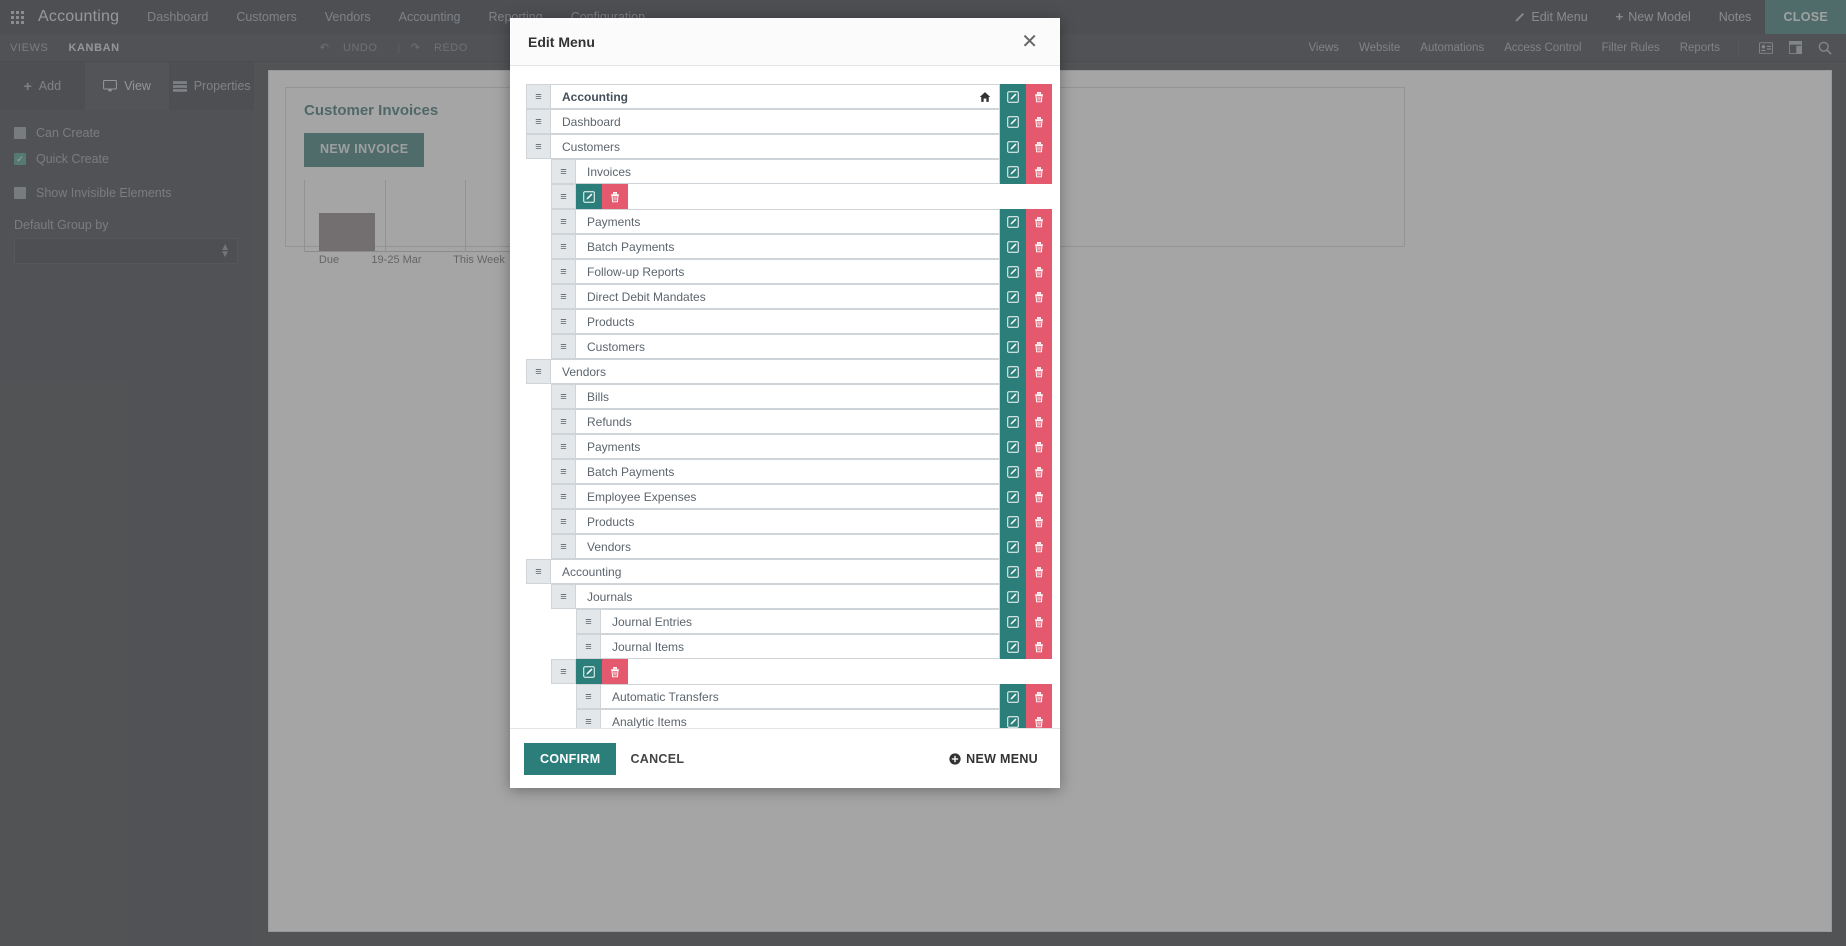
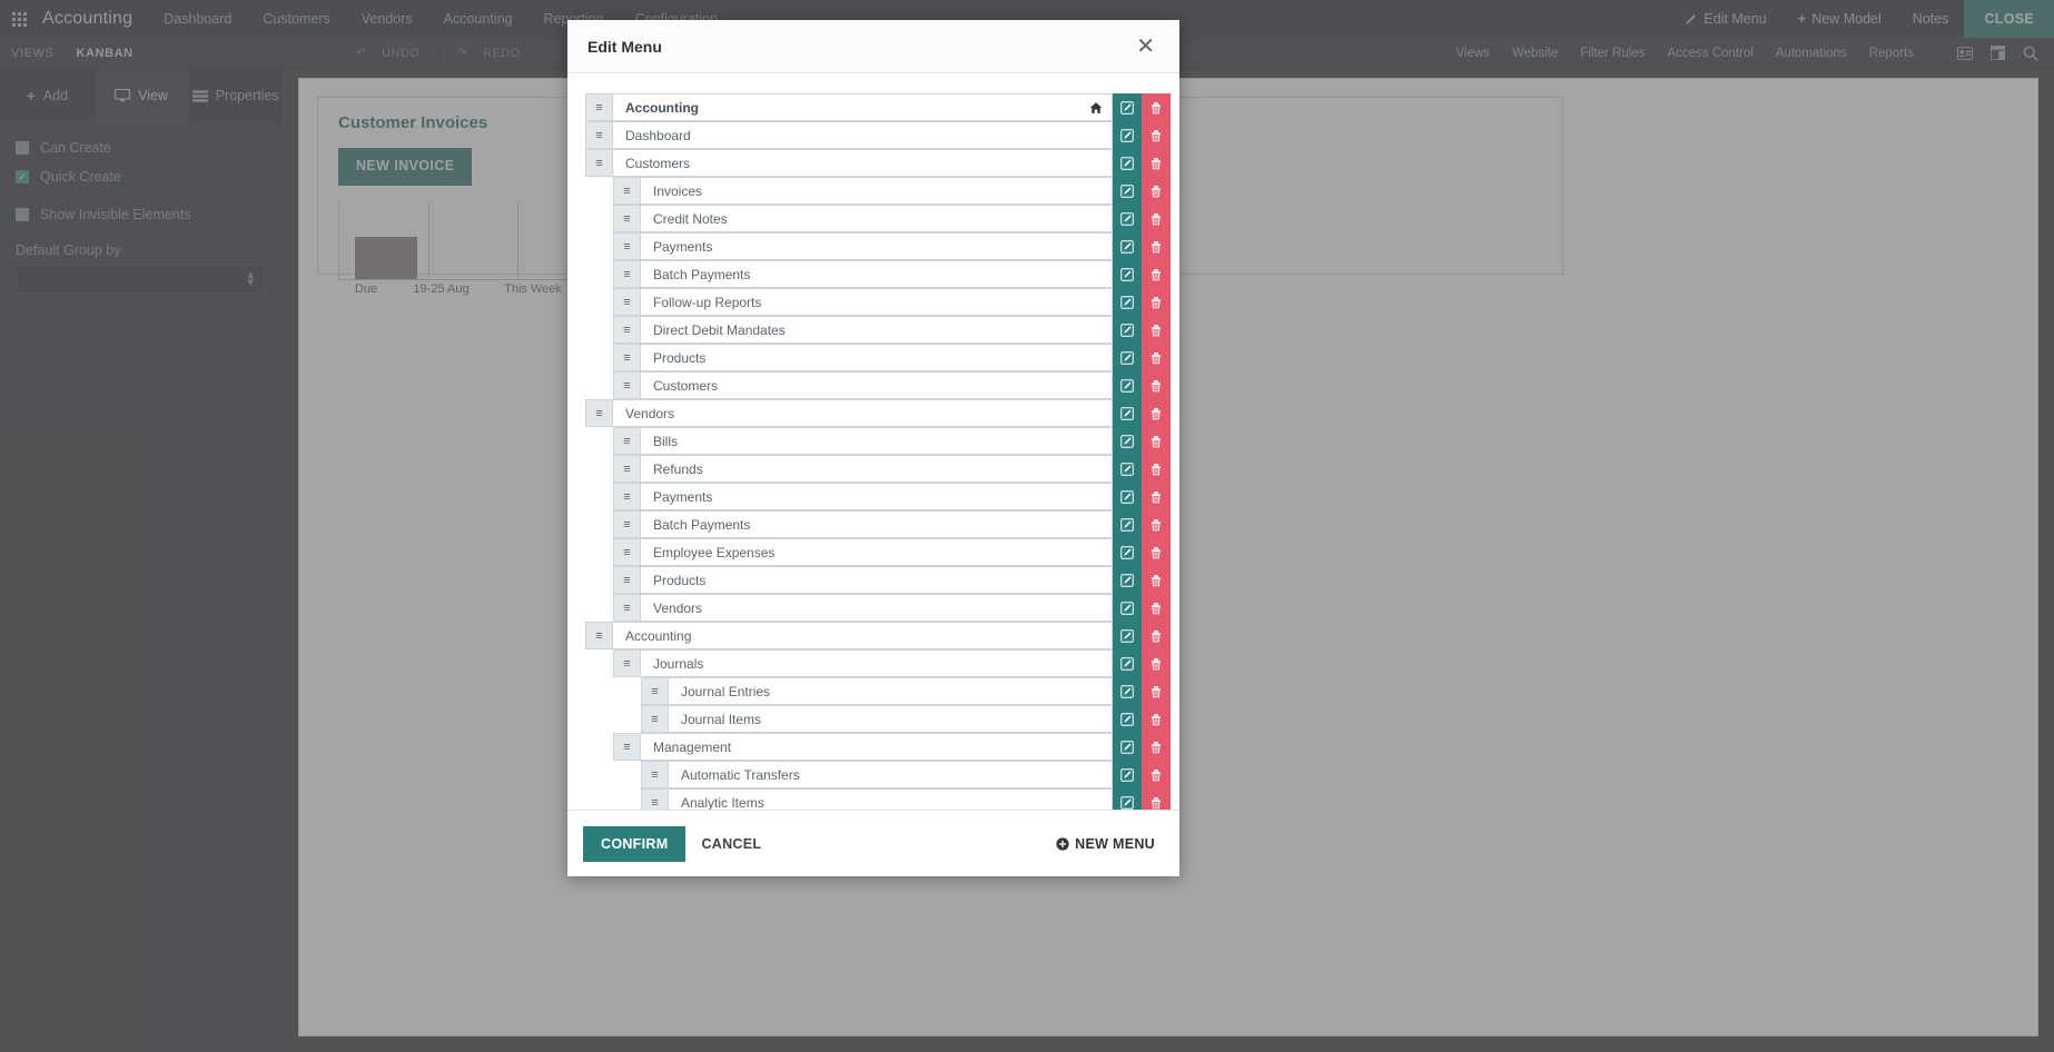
  Accounting
  Dashboard
  Customers
  Vendors
  Accounting
  Reporting
  Configuration
  Edit Menu
  +
  New Model
  Notes
  CLOSE
  VIEWS
  KANBAN
  ↶ UNDO
  ↷ REDO
  Views
  Website
- Automations
+ Filter Rules
  Access Control
- Filter Rules
+ Automations
  Reports
  +
  Add
  View
  Properties
  Can Create
  ✓
  Quick Create
  Show Invisible Elements
  Default Group by
  ▲
  ▼
  Customer Invoices
  NEW INVOICE
  Due
- 19-25 Mar
+ 19-25 Aug
  This Week
  Edit Menu
  ✕
  ≡
  Accounting
  ≡
  Dashboard
  ≡
  Customers
  ≡
  Invoices
  ≡
+ Credit Notes
  ≡
  Payments
  ≡
  Batch Payments
  ≡
  Follow-up Reports
  ≡
  Direct Debit Mandates
  ≡
  Products
  ≡
  Customers
  ≡
  Vendors
  ≡
  Bills
  ≡
  Refunds
  ≡
  Payments
  ≡
  Batch Payments
  ≡
  Employee Expenses
  ≡
  Products
  ≡
  Vendors
  ≡
  Accounting
  ≡
  Journals
  ≡
  Journal Entries
  ≡
  Journal Items
  ≡
+ Management
  ≡
  Automatic Transfers
  ≡
  Analytic Items
  CONFIRM
  CANCEL
  NEW MENU
